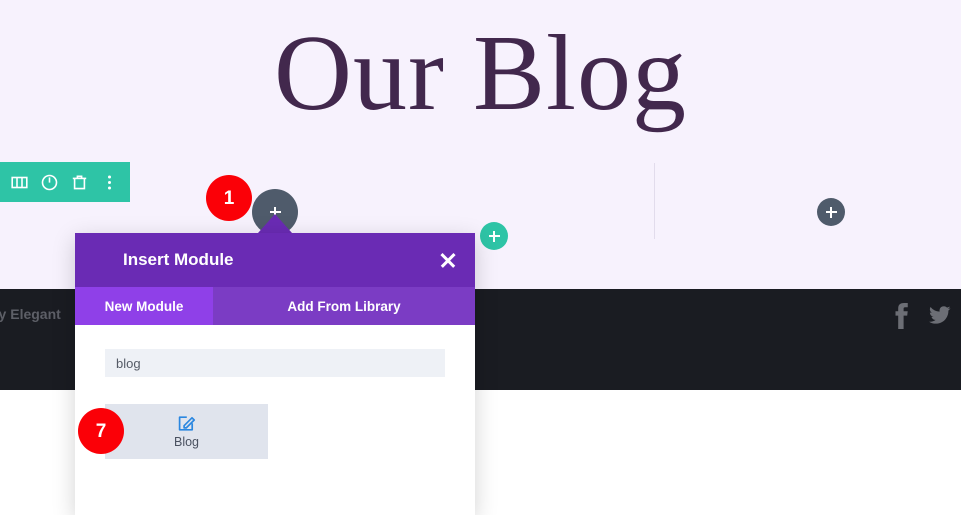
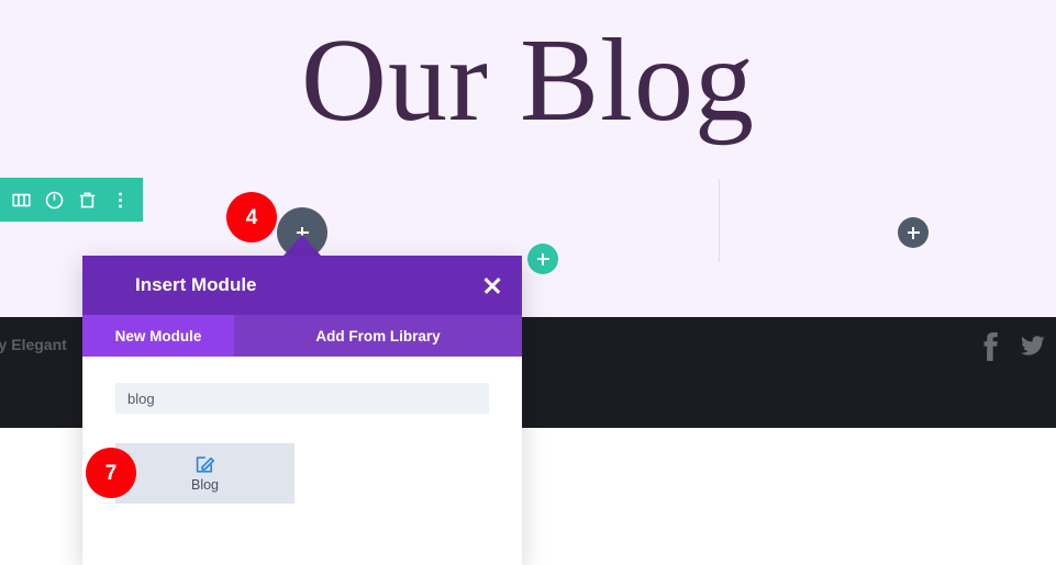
  Our Blog
  y Elegant
  Insert Module
  New Module
  Add From Library
  blog
  Blog
- 1
+ 4
  7
